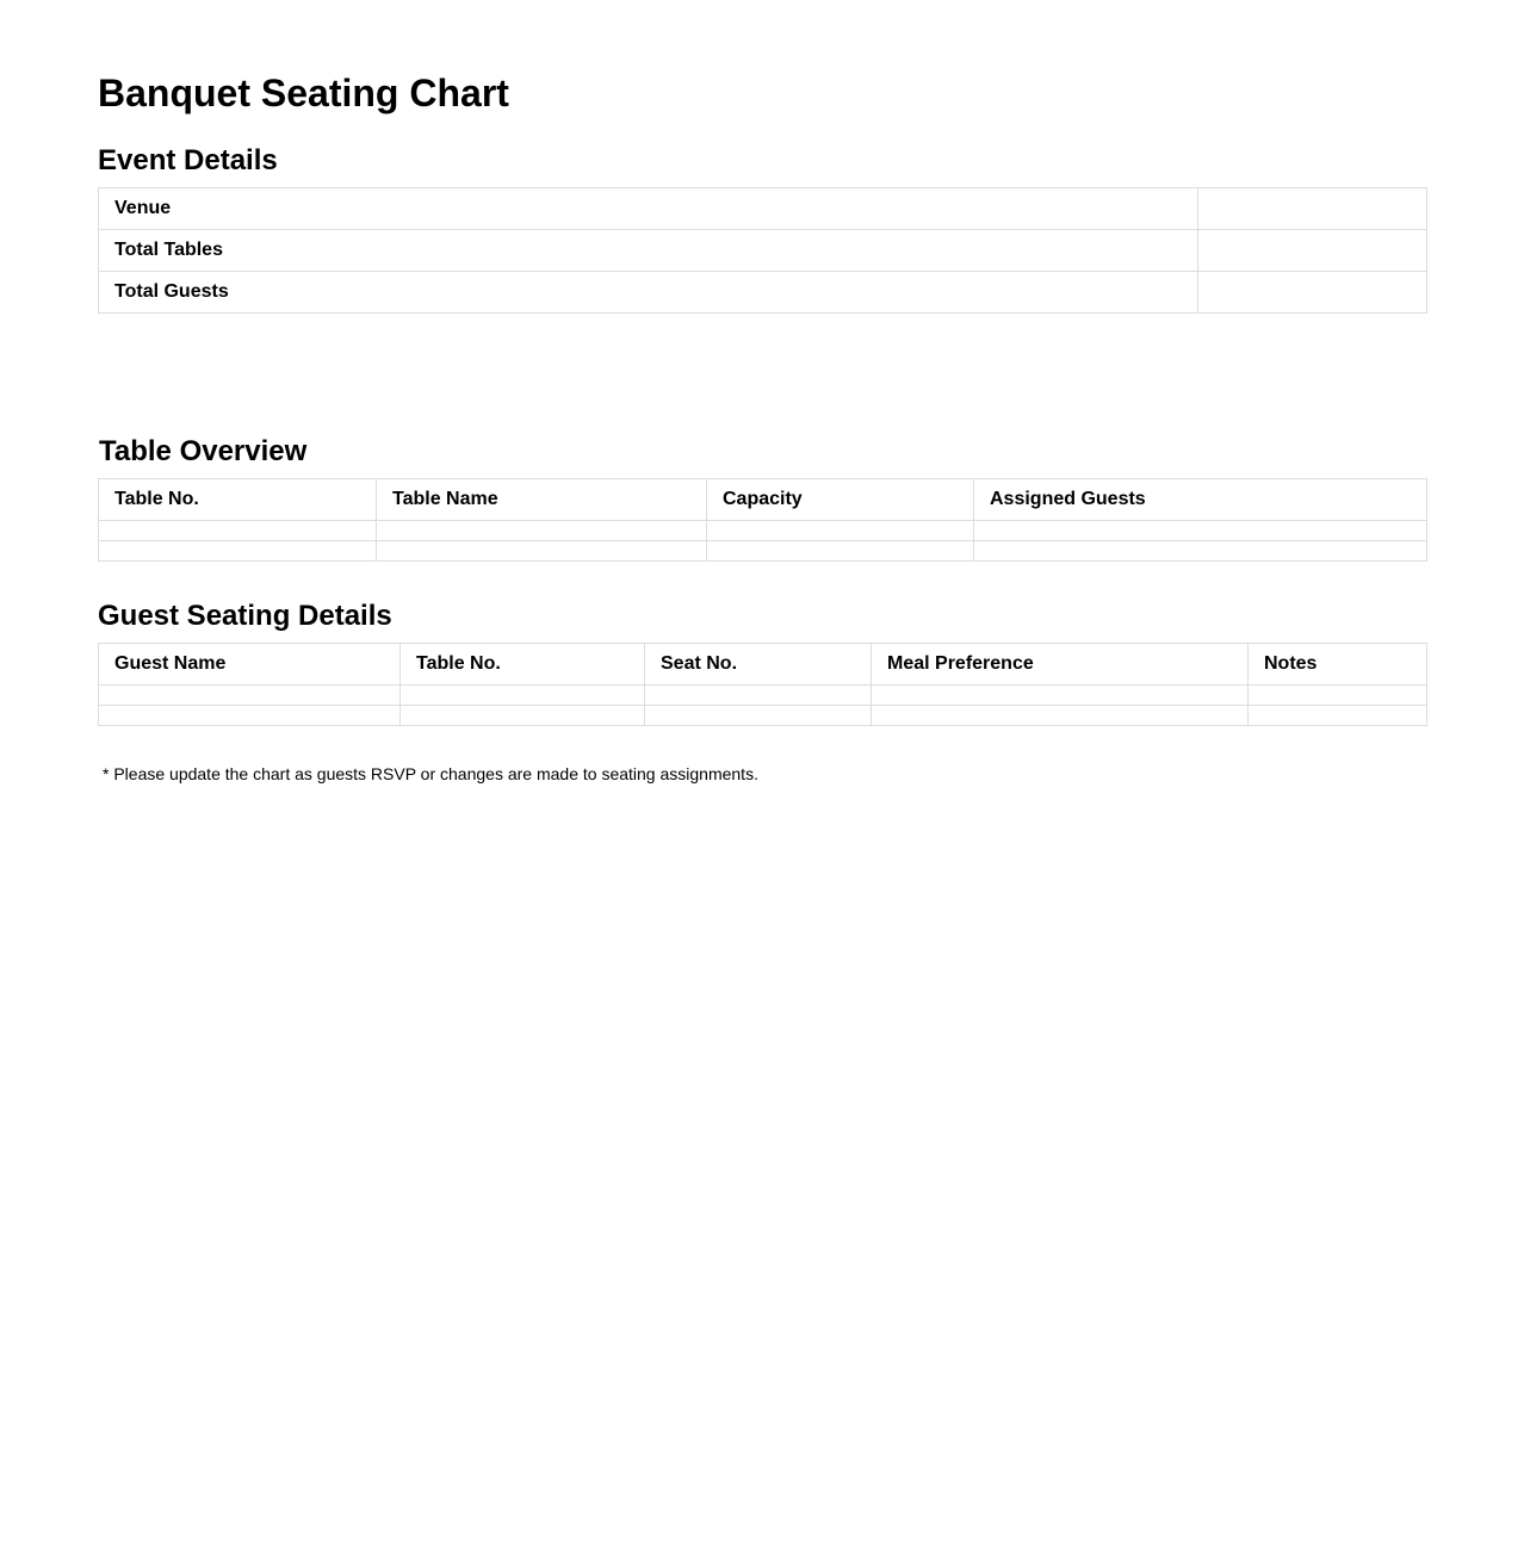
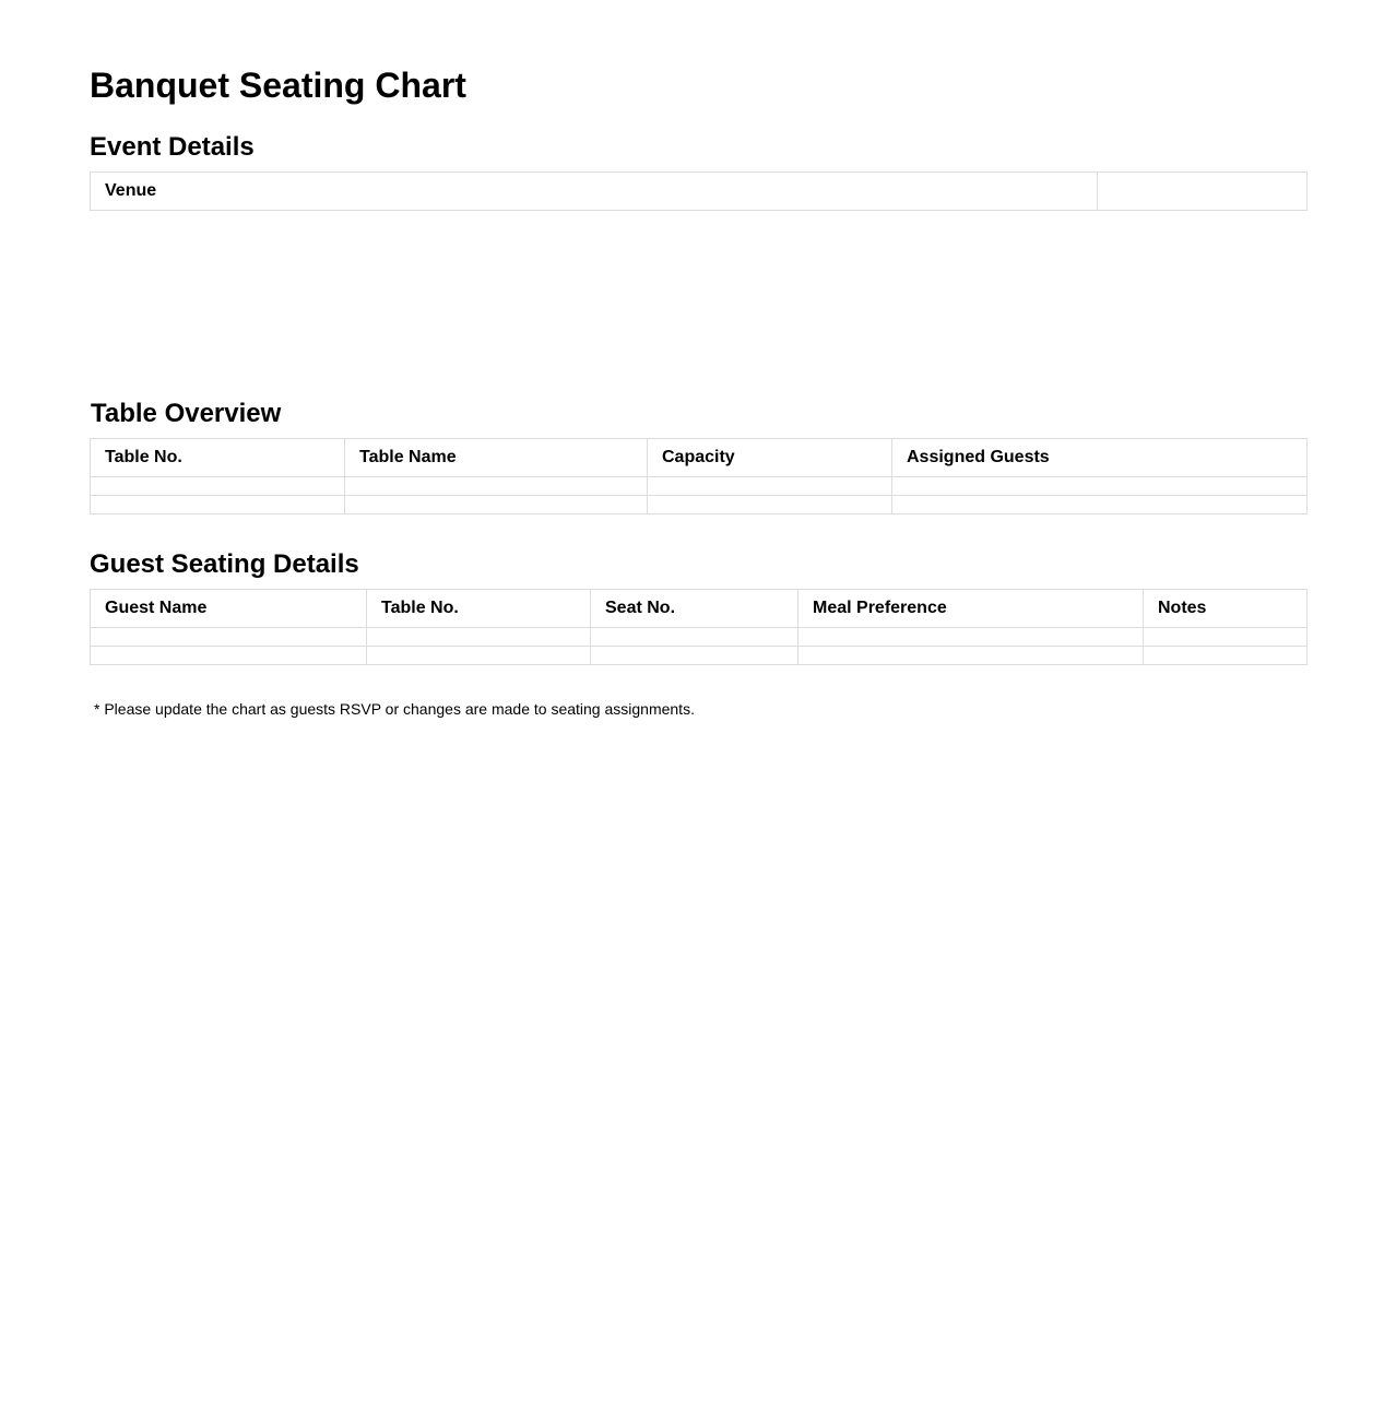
  Banquet Seating Chart
  Event Details
  Venue
- Total Tables
- Total Guests
  Table Overview
  Table No.	Table Name	Capacity	Assigned Guests
  Guest Seating Details
  Guest Name	Table No.	Seat No.	Meal Preference	Notes
  * Please update the chart as guests RSVP or changes are made to seating assignments.
